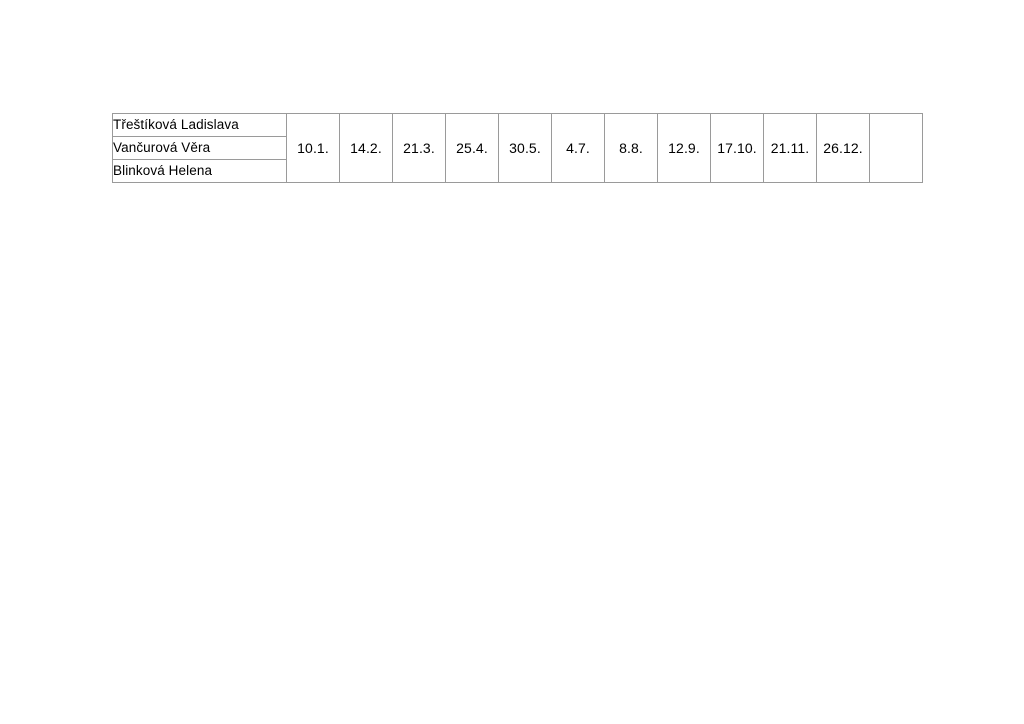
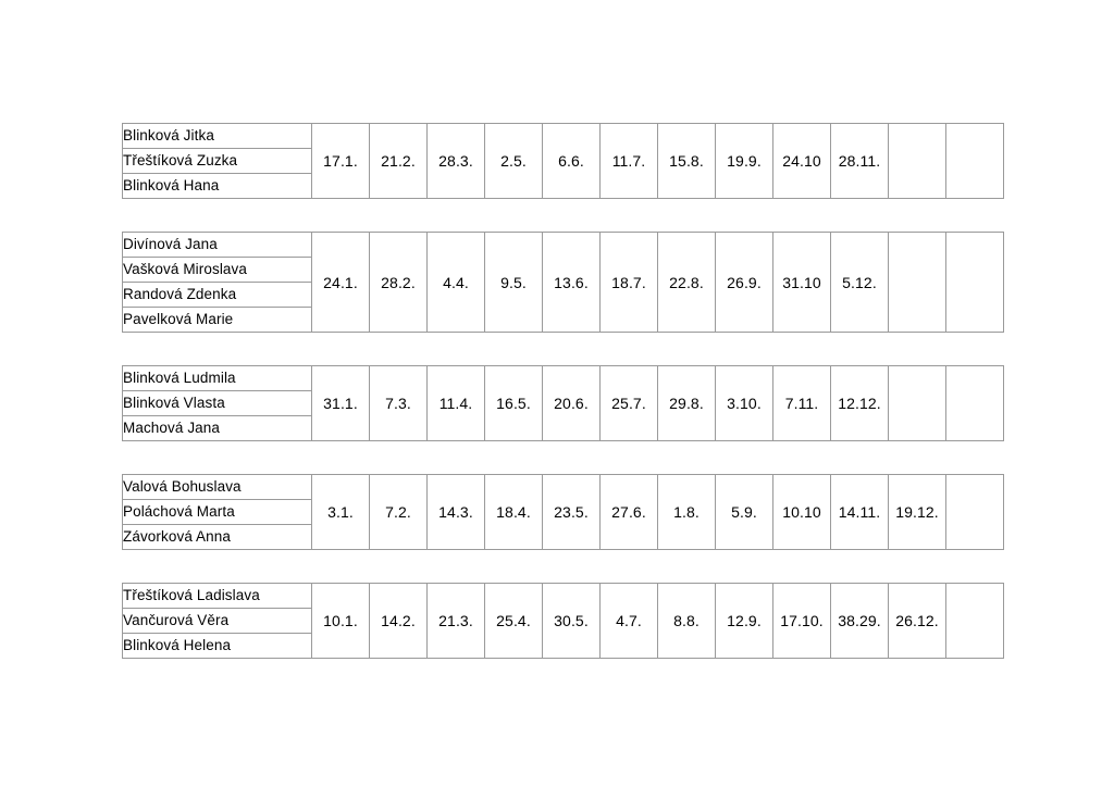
+ Blinková Jitka	17.1.	21.2.	28.3.	2.5.	6.6.	11.7.	15.8.	19.9.	24.10	28.11.
+ Třeštíková Zuzka
+ Blinková Hana
+ Divínová Jana	24.1.	28.2.	4.4.	9.5.	13.6.	18.7.	22.8.	26.9.	31.10	5.12.
+ Vašková Miroslava
+ Randová Zdenka
+ Pavelková Marie
+ Blinková Ludmila	31.1.	7.3.	11.4.	16.5.	20.6.	25.7.	29.8.	3.10.	7.11.	12.12.
+ Blinková Vlasta
+ Machová Jana
+ Valová Bohuslava	3.1.	7.2.	14.3.	18.4.	23.5.	27.6.	1.8.	5.9.	10.10	14.11.	19.12.
+ Poláchová Marta
+ Závorková Anna
- Třeštíková Ladislava	10.1.	14.2.	21.3.	25.4.	30.5.	4.7.	8.8.	12.9.	17.10.	21.11.	26.12.
+ Třeštíková Ladislava	10.1.	14.2.	21.3.	25.4.	30.5.	4.7.	8.8.	12.9.	17.10.	38.29.	26.12.
  Vančurová Věra
  Blinková Helena
